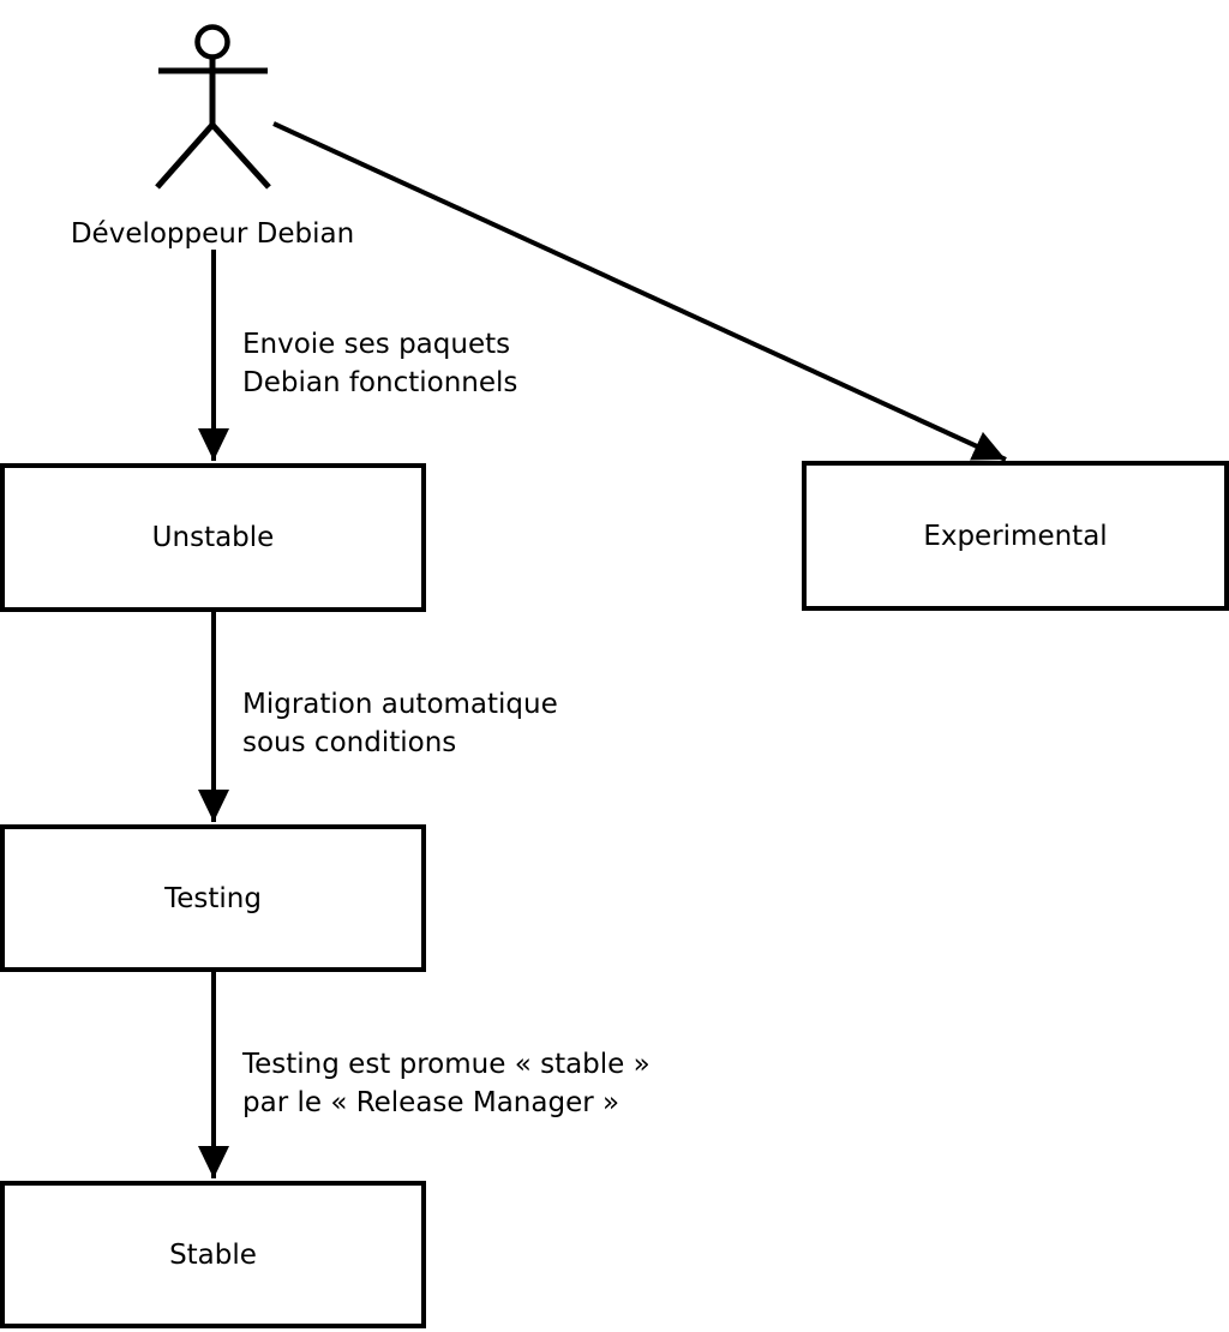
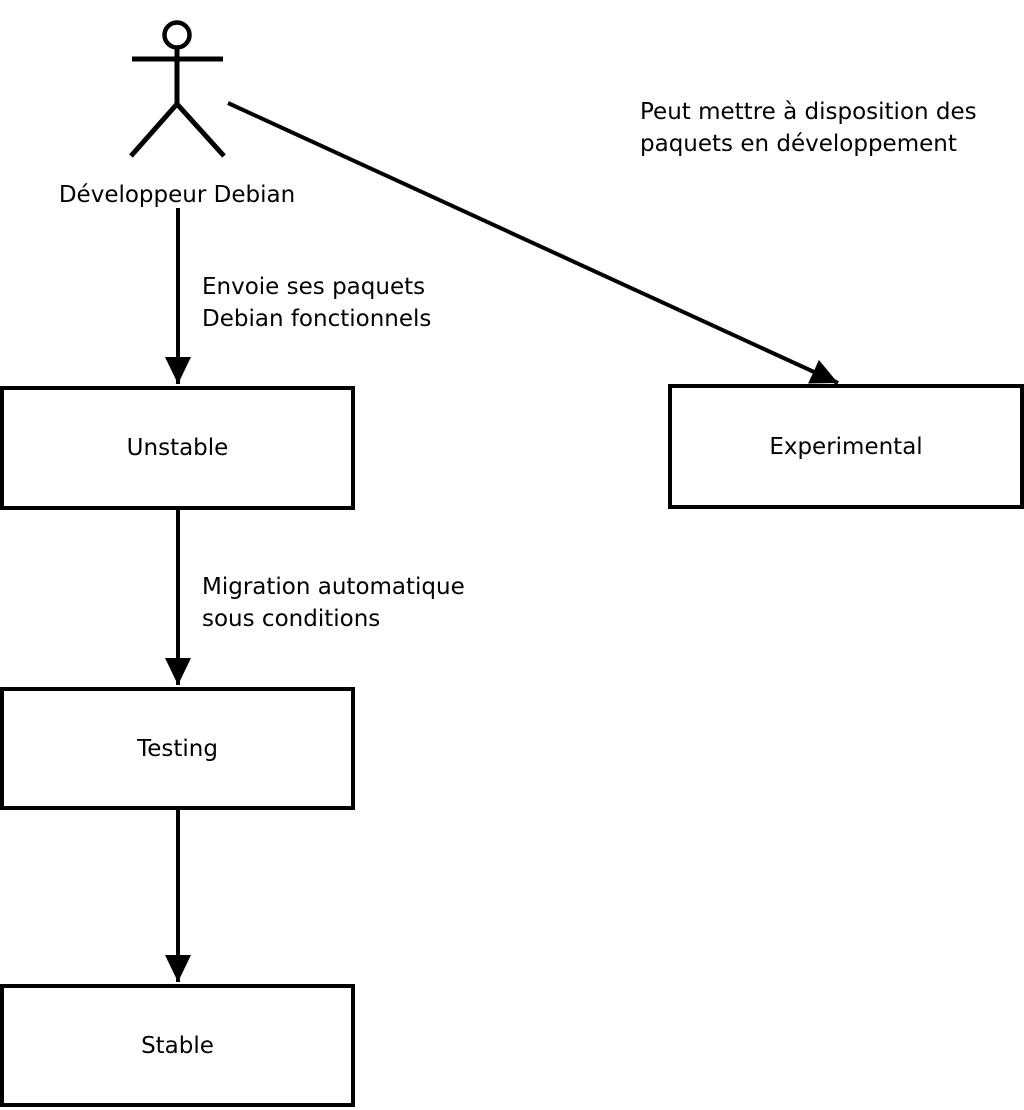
  Développeur Debian
+ Peut mettre à disposition des
+ paquets en développement
  Envoie ses paquets
  Debian fonctionnels
  Migration automatique
  sous conditions
- Testing est promue « stable »
- par le « Release Manager »
  Unstable
  Experimental
  Testing
  Stable
